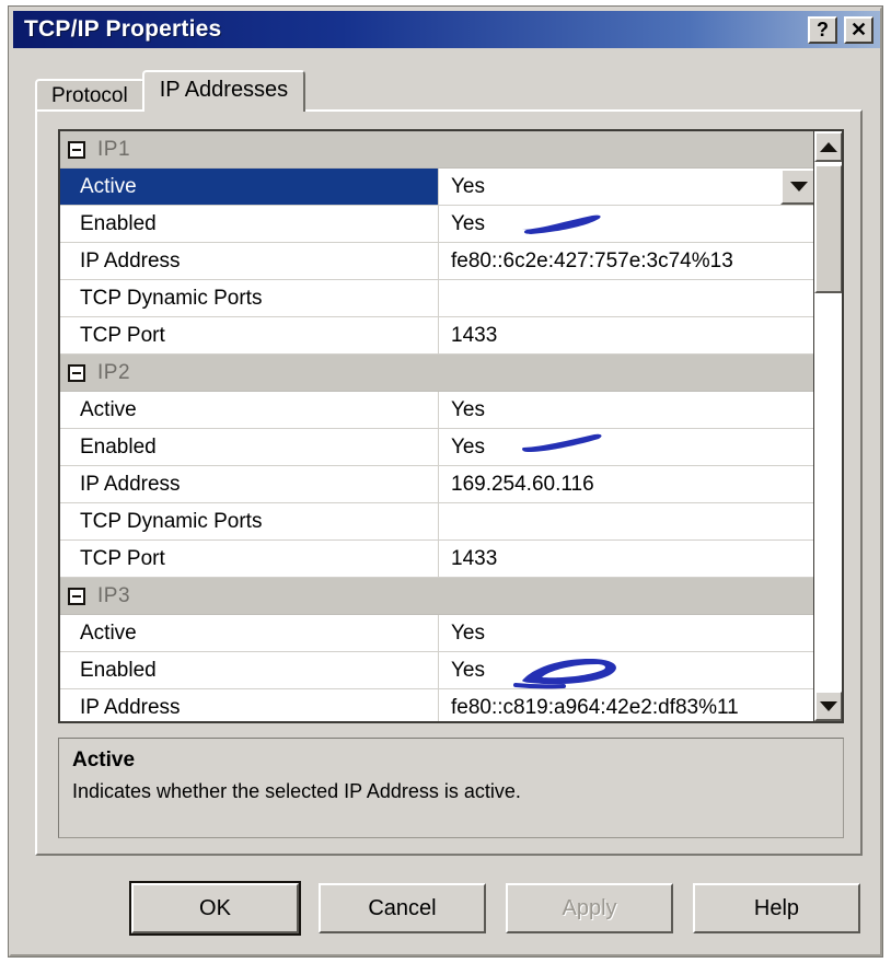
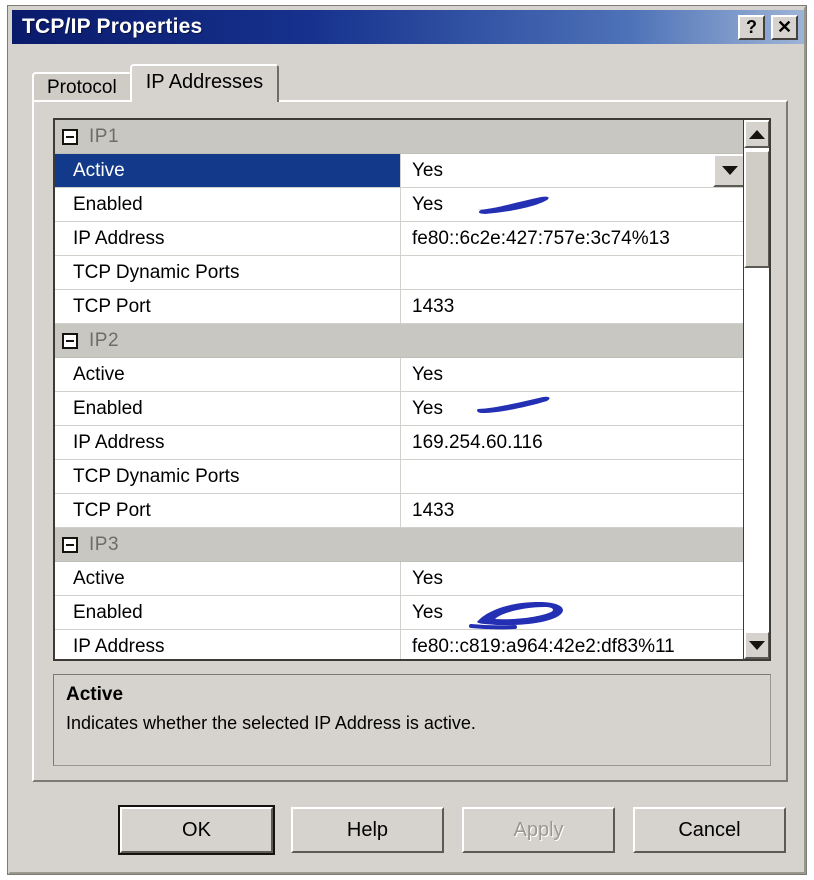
  TCP/IP Properties
  ?
  ✕
  Protocol
  IP Addresses
  IP1
  Active
  Yes
  Enabled
  Yes
  IP Address
  fe80::6c2e:427:757e:3c74%13
  TCP Dynamic Ports
  TCP Port
  1433
  IP2
  Active
  Yes
  Enabled
  Yes
  IP Address
  169.254.60.116
  TCP Dynamic Ports
  TCP Port
  1433
  IP3
  Active
  Yes
  Enabled
  Yes
  IP Address
  fe80::c819:a964:42e2:df83%11
  Active
  Indicates whether the selected IP Address is active.
  OK
- Cancel
+ Help
  Apply
- Help
+ Cancel
